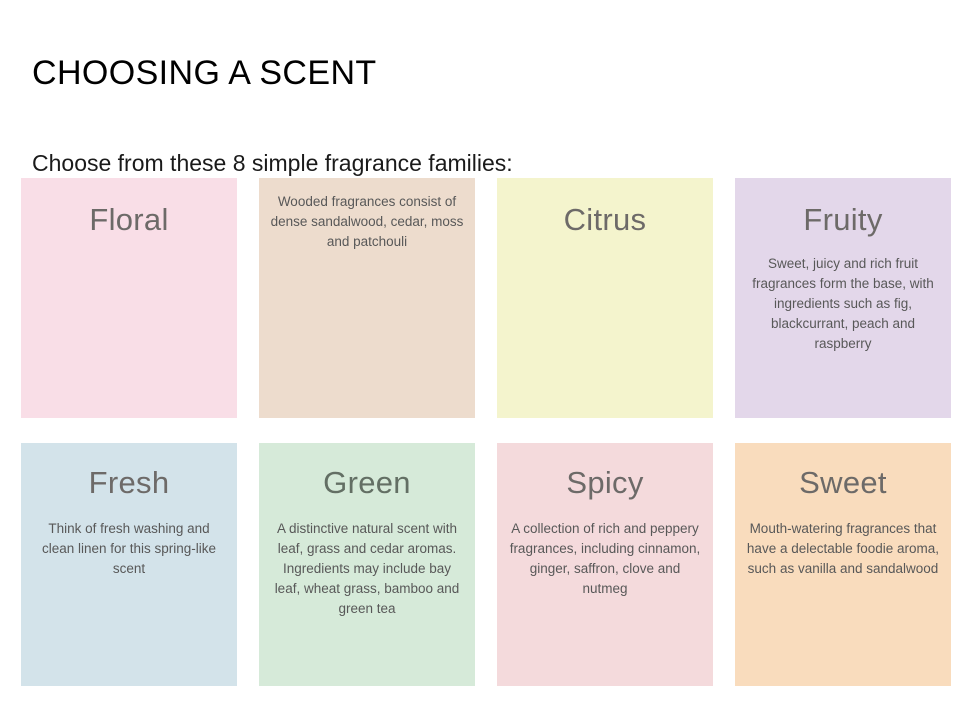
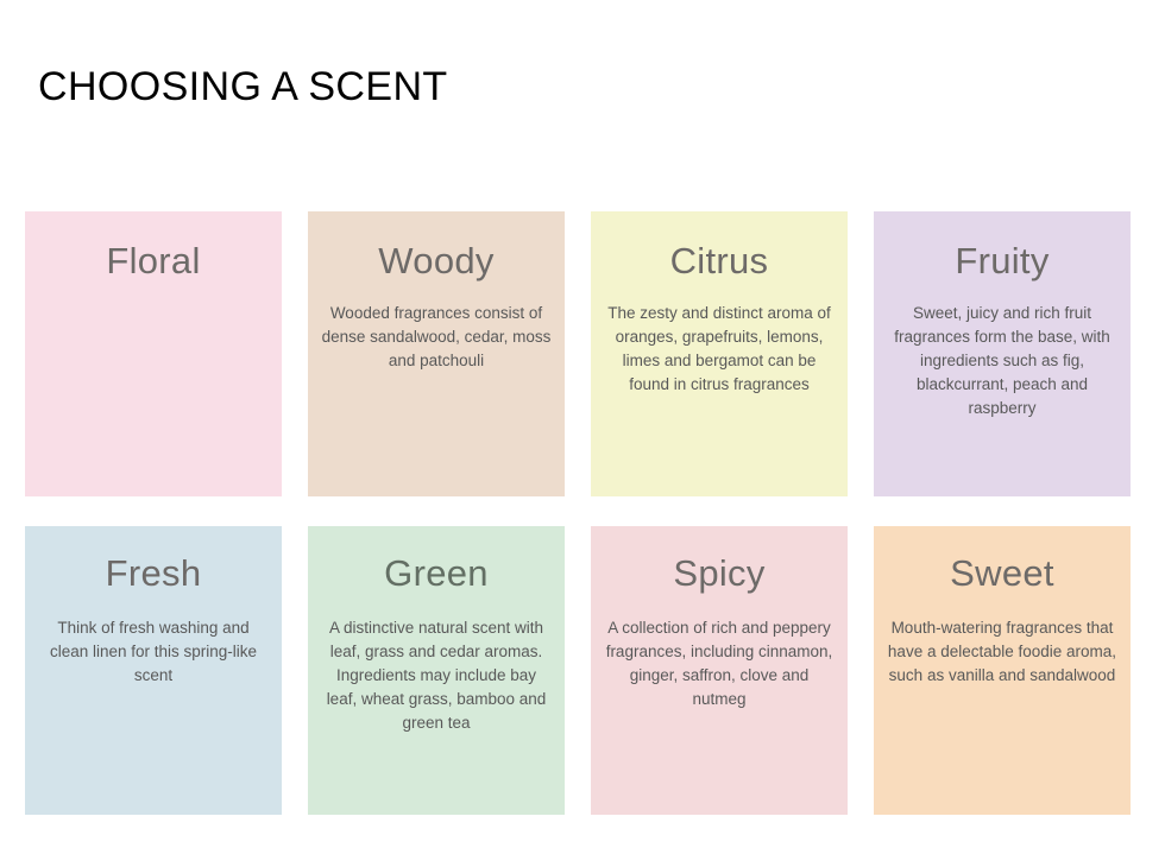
  CHOOSING A SCENT
- Choose from these 8 simple fragrance families:
  Floral
+ Woody
  Wooded fragrances consist of dense sandalwood, cedar, moss and patchouli
  Citrus
+ The zesty and distinct aroma of oranges, grapefruits, lemons, limes and bergamot can be found in citrus fragrances
  Fruity
  Sweet, juicy and rich fruit fragrances form the base, with ingredients such as fig, blackcurrant, peach and raspberry
  Fresh
  Think of fresh washing and clean linen for this spring-like scent
  Green
  A distinctive natural scent with leaf, grass and cedar aromas. Ingredients may include bay leaf, wheat grass, bamboo and green tea
  Spicy
  A collection of rich and peppery fragrances, including cinnamon, ginger, saffron, clove and nutmeg
  Sweet
  Mouth-watering fragrances that have a delectable foodie aroma, such as vanilla and sandalwood
